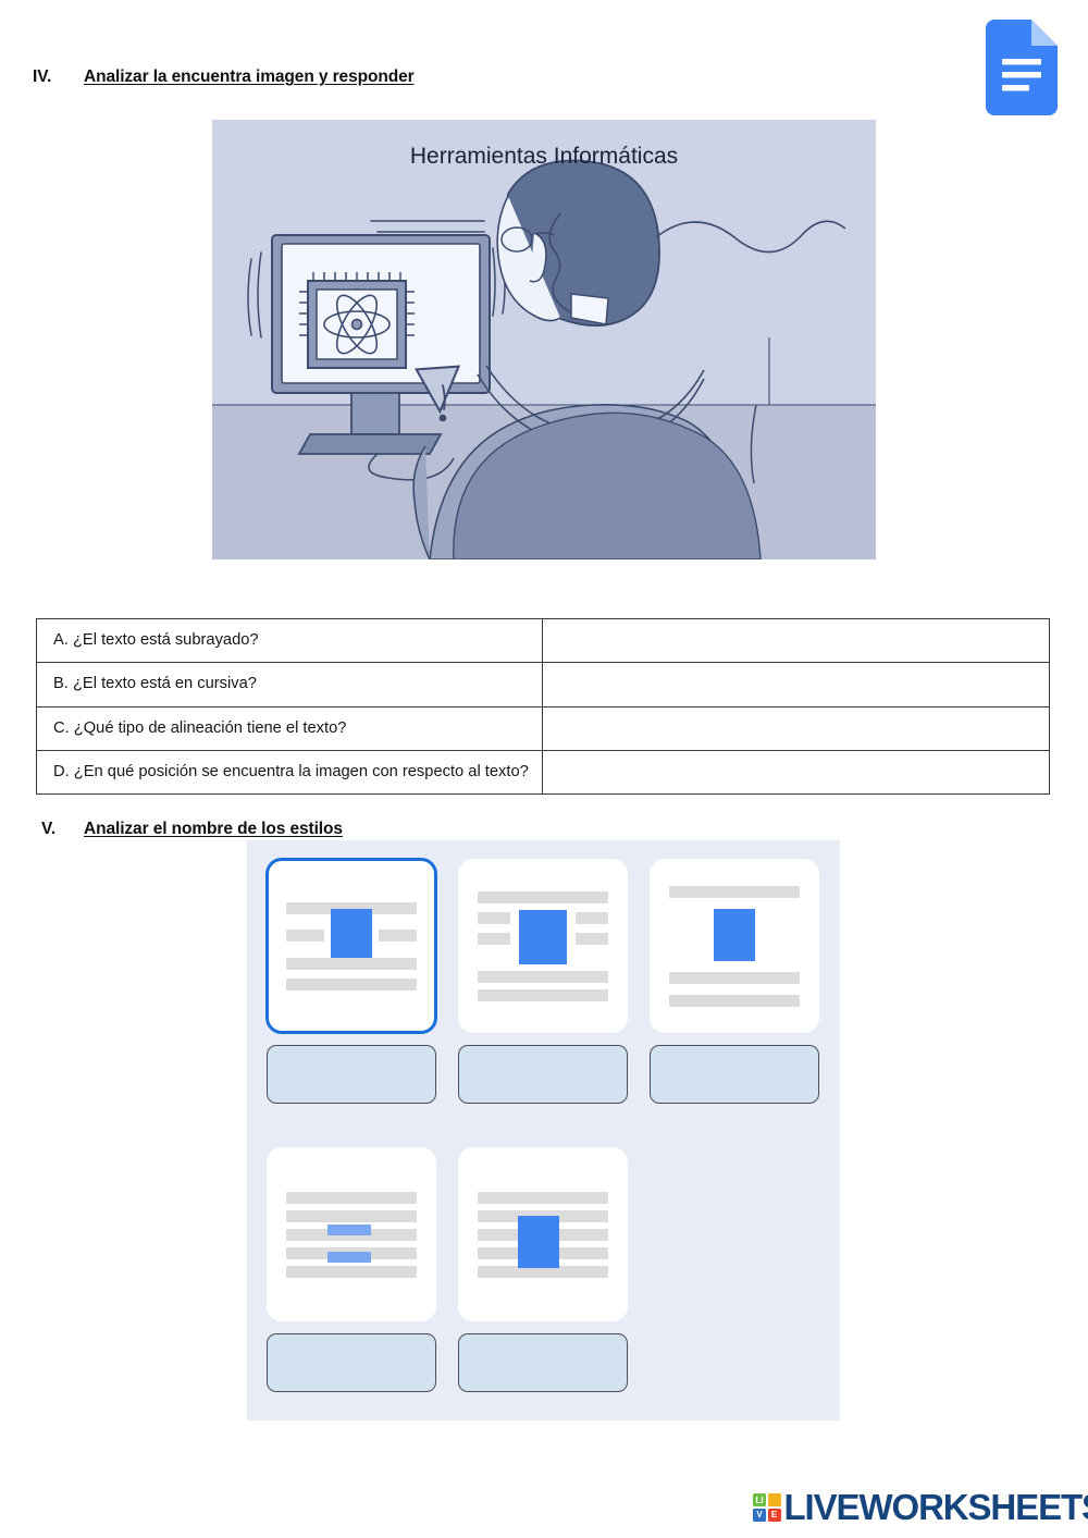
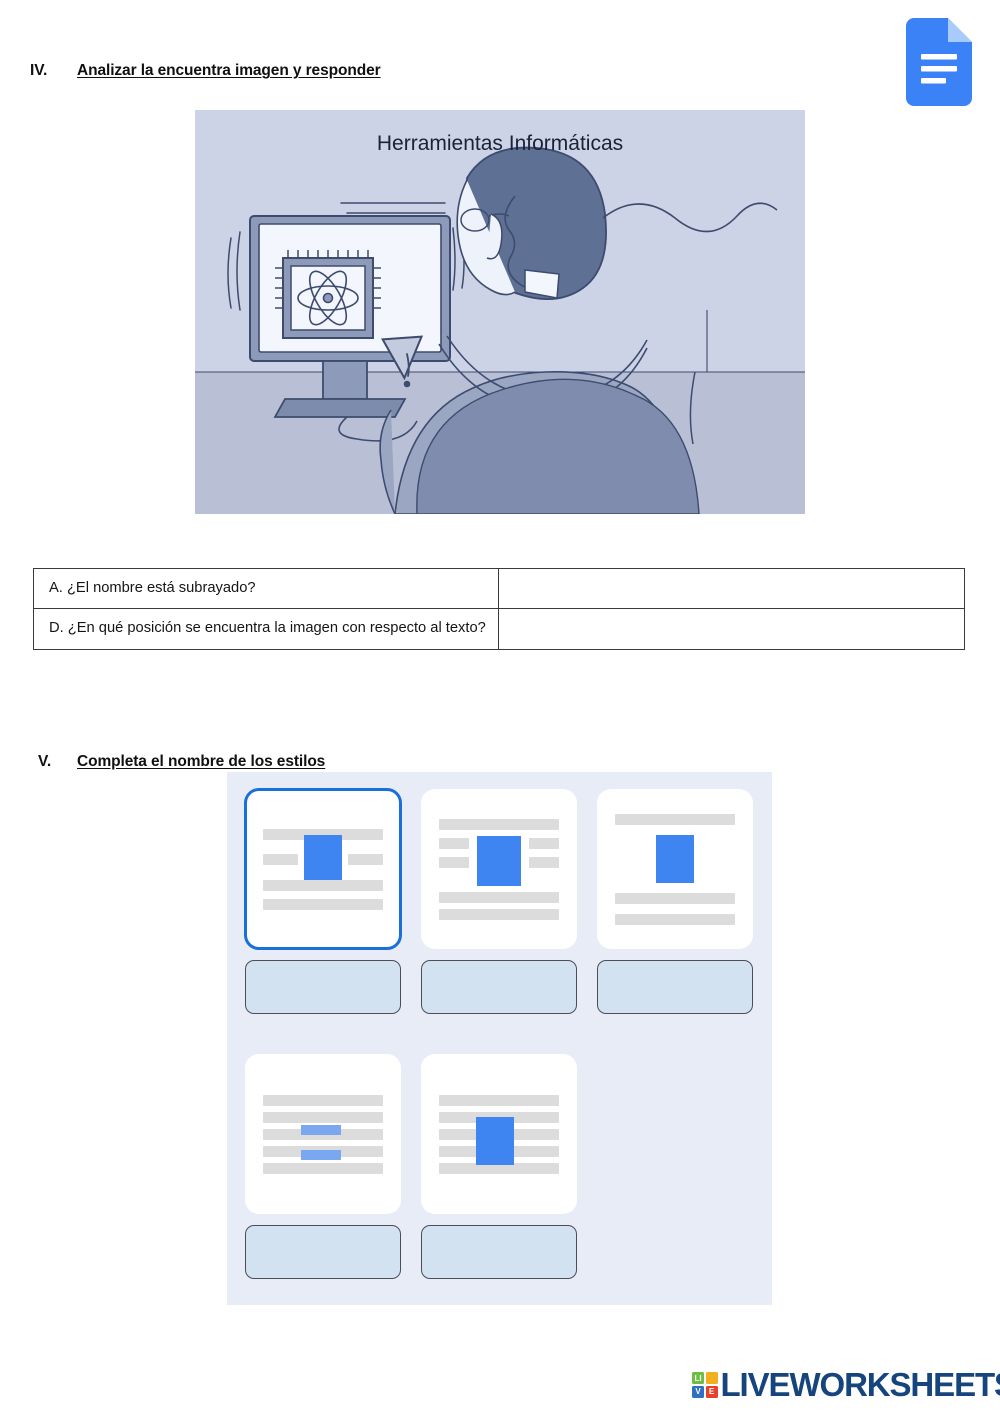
  IV.
  Analizar la encuentra imagen y responder
  Herramientas Informáticas
- A. ¿El texto está subrayado?
+ A. ¿El nombre está subrayado?
- B. ¿El texto está en cursiva?
- C. ¿Qué tipo de alineación tiene el texto?
  D. ¿En qué posición se encuentra la imagen con respecto al texto?
  V.
- Analizar el nombre de los estilos
+ Completa el nombre de los estilos
  LI
  V
  E
  LIVEWORKSHEET
